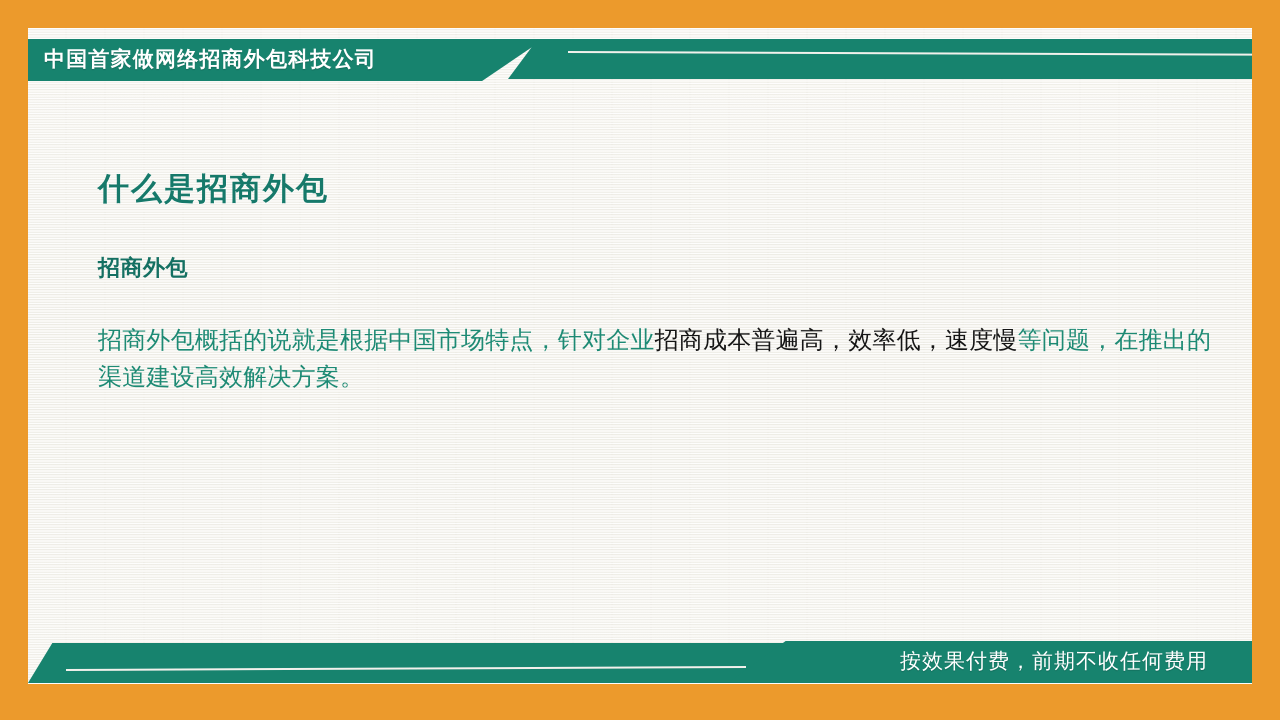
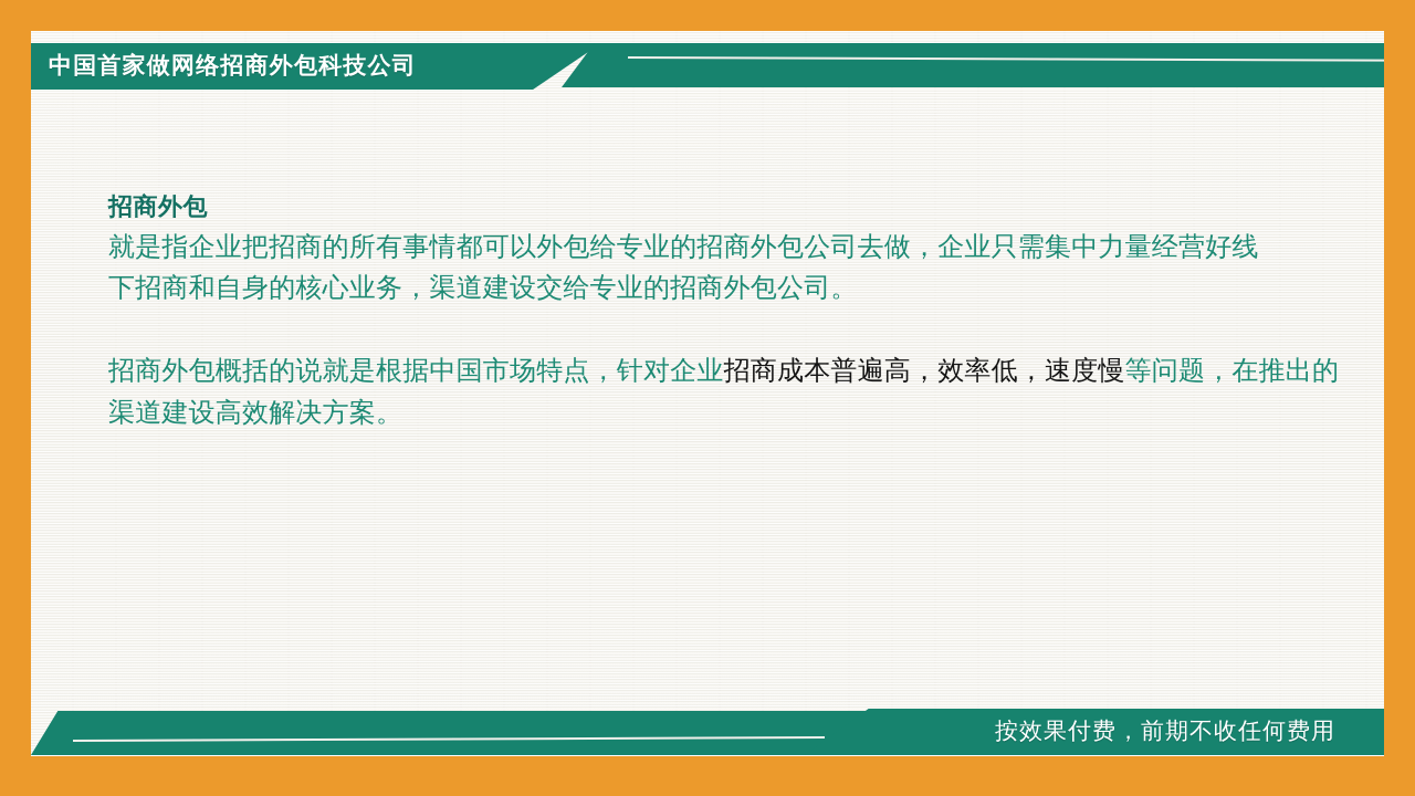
  中国首家做网络招商外包科技公司
- 什么是招商外包
  招商外包
+ 就是指企业把招商的所有事情都可以外包给专业的招商外包公司去做，企业只需集中力量经营好线下招商和自身的核心业务，渠道建设交给专业的招商外包公司。
  招商外包概括的说就是根据中国市场特点，针对企业招商成本普遍高，效率低，速度慢等问题，在推出的渠道建设高效解决方案。
  按效果付费，前期不收任何费用
